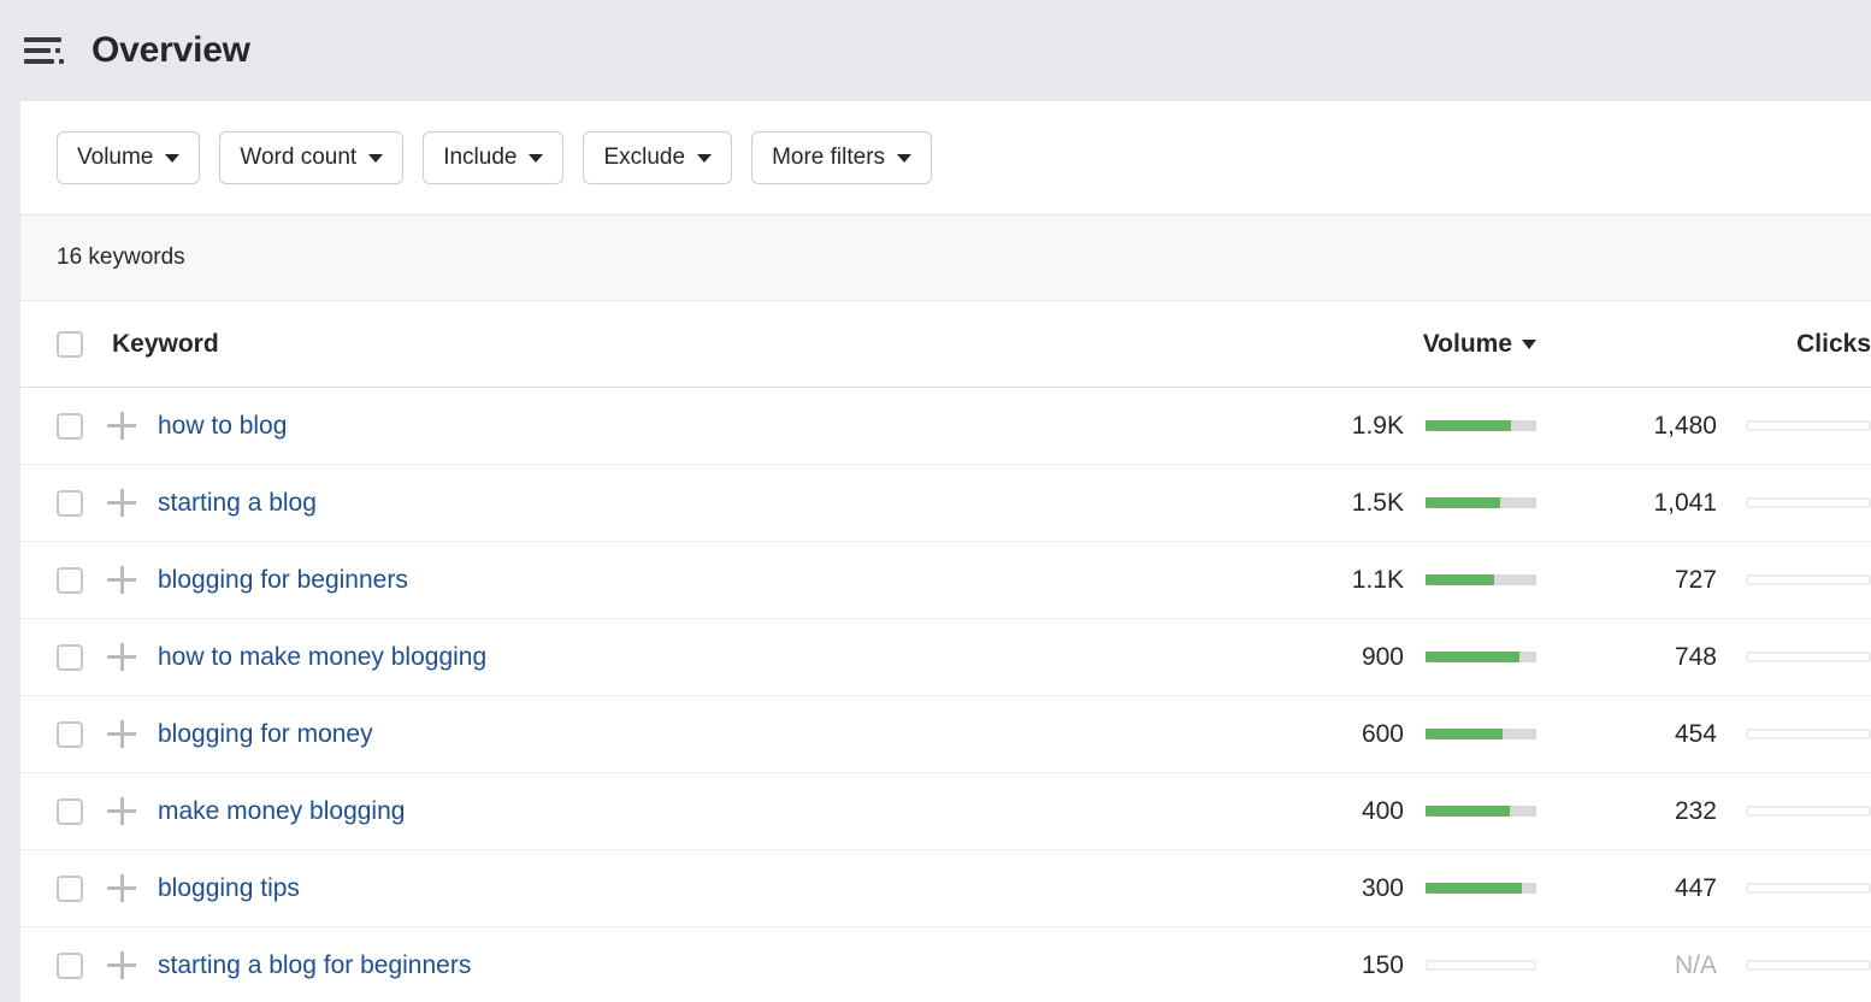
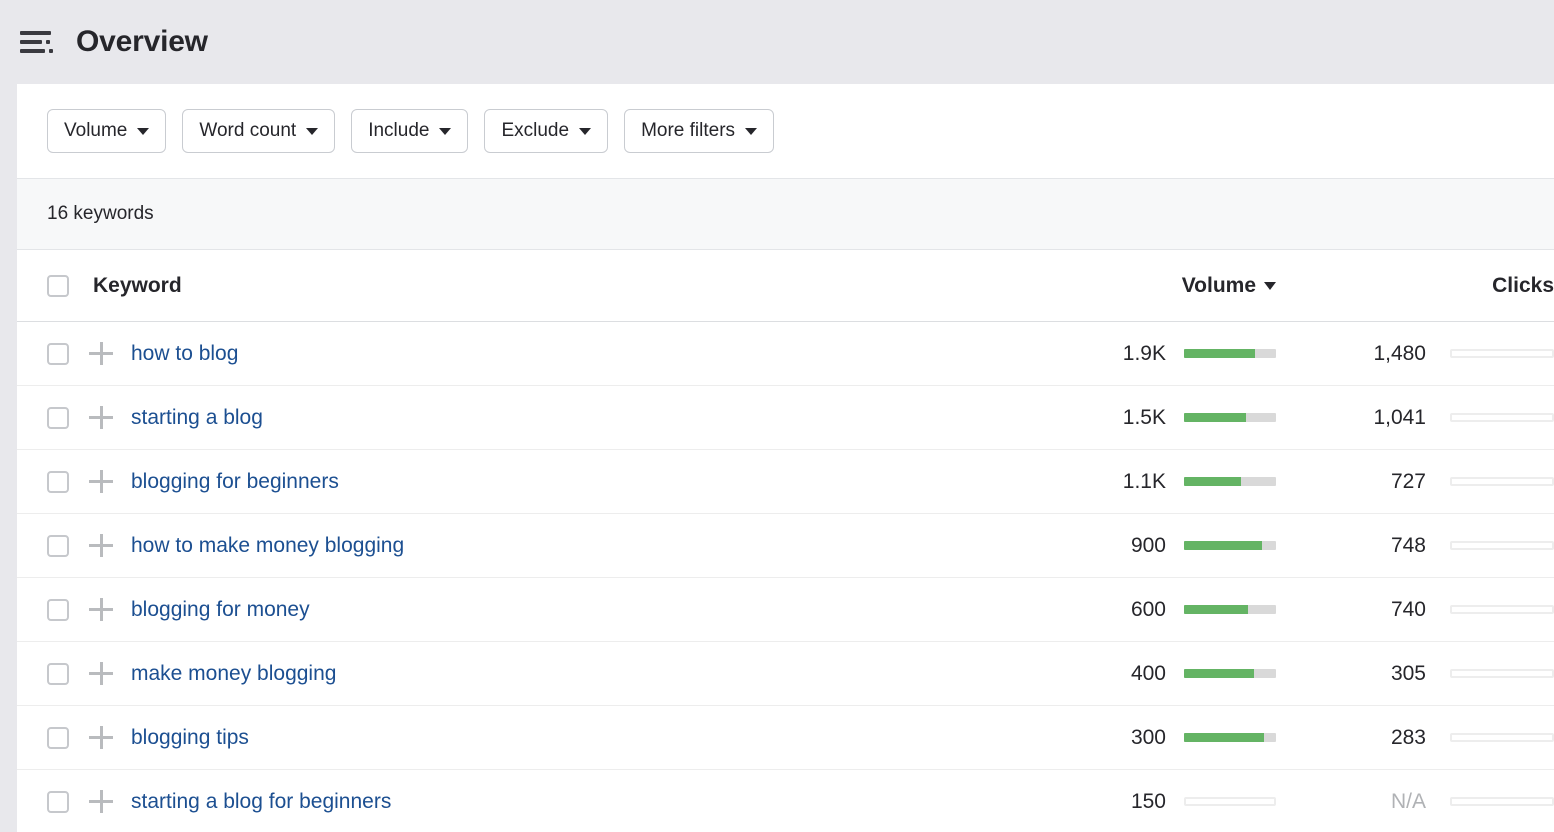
  Overview
  Volume
  Word count
  Include
  Exclude
  More filters
  16 keywords
  Keyword
  Volume
  Clicks
  how to blog
  1.9K
  1,480
  starting a blog
  1.5K
  1,041
  blogging for beginners
  1.1K
  727
  how to make money blogging
  900
  748
  blogging for money
  600
- 454
+ 740
  make money blogging
  400
- 232
+ 305
  blogging tips
  300
- 447
+ 283
  starting a blog for beginners
  150
  N/A
